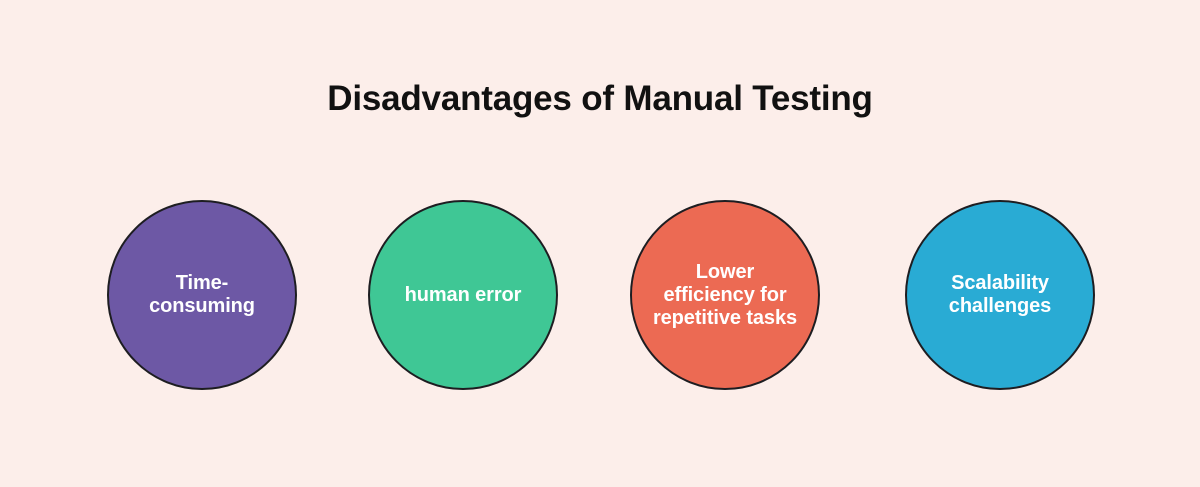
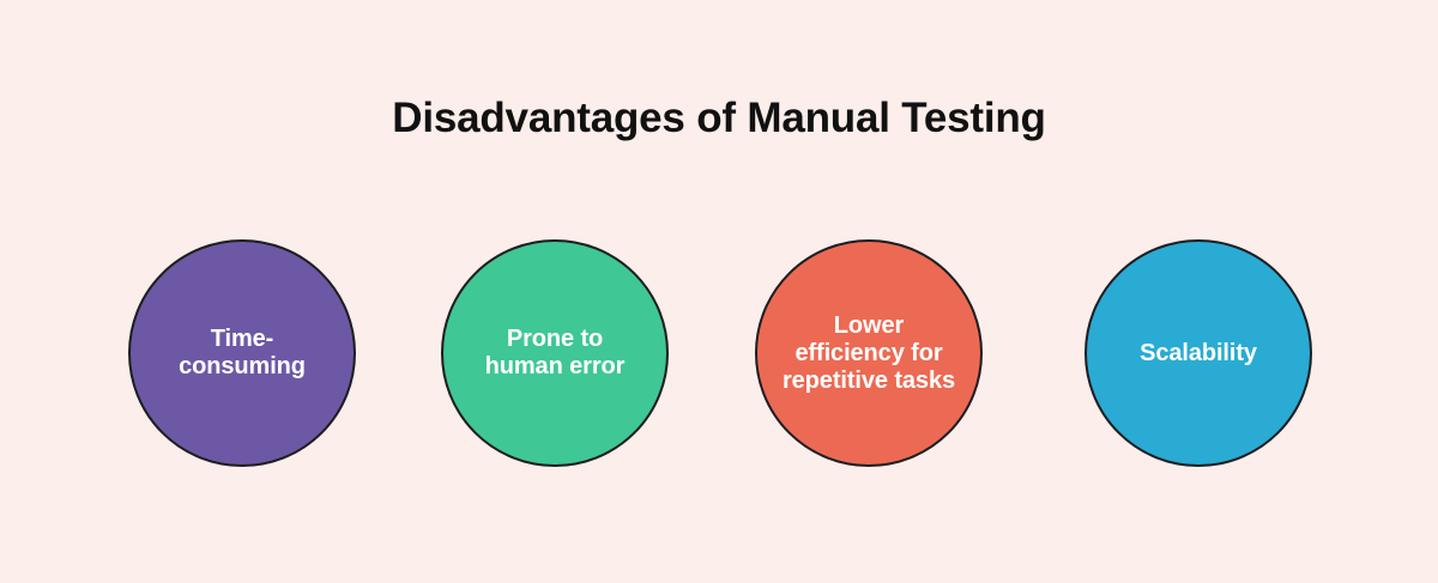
  Disadvantages of Manual Testing
  Time-
  consuming
+ Prone to
  human error
  Lower
  efficiency for
  repetitive tasks
  Scalability
- challenges
